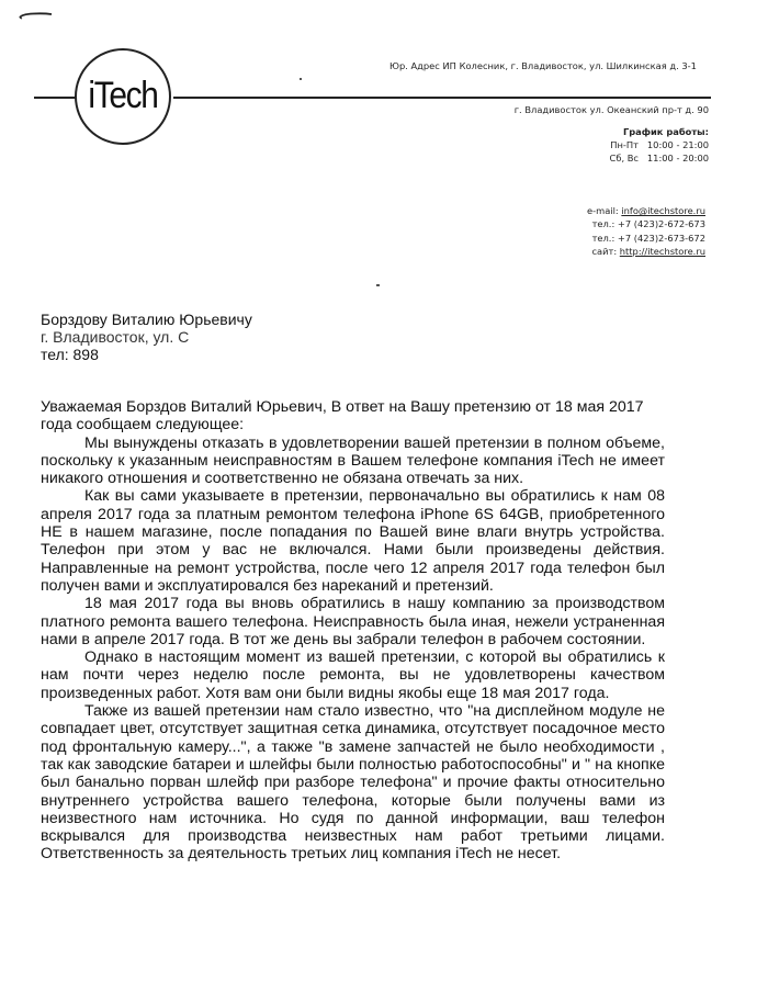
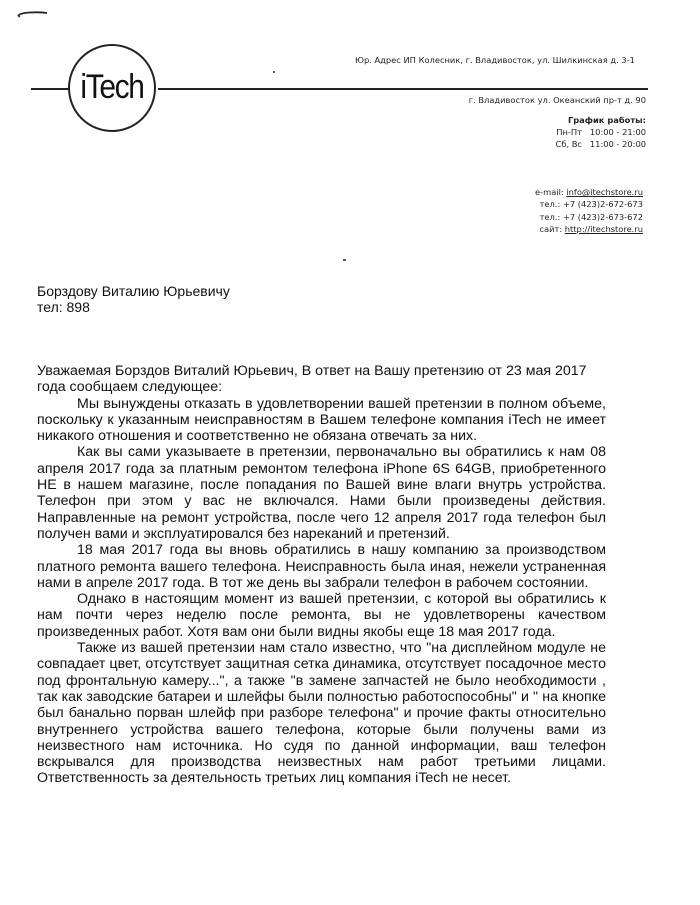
  iTech
  Юр. Адрес ИП Колесник, г. Владивосток, ул. Шилкинская д. 3-1
  г. Владивосток ул. Океанский пр-т д. 90
  График работы:
  Пн-Пт 10:00 - 21:00
  Сб, Вс 11:00 - 20:00
  e-mail: info@itechstore.ru
  тел.: +7 (423)2-672-673
  тел.: +7 (423)2-673-672
  сайт: http://itechstore.ru
  Борздову Виталию Юрьевичу
- г. Владивосток, ул. С
  тел: 898
- Уважаемая Борздов Виталий Юрьевич, В ответ на Вашу претензию от 18 мая 2017 года сообщаем следующее:
+ Уважаемая Борздов Виталий Юрьевич, В ответ на Вашу претензию от 23 мая 2017 года сообщаем следующее:
  Мы вынуждены отказать в удовлетворении вашей претензии в полном объеме, поскольку к указанным неисправностям в Вашем телефоне компания iTech не имеет никакого отношения и соответственно не обязана отвечать за них.
  Как вы сами указываете в претензии, первоначально вы обратились к нам 08 апреля 2017 года за платным ремонтом телефона iPhone 6S 64GB, приобретенного НЕ в нашем магазине, после попадания по Вашей вине влаги внутрь устройства. Телефон при этом у вас не включался. Нами были произведены действия. Направленные на ремонт устройства, после чего 12 апреля 2017 года телефон был получен вами и эксплуатировался без нареканий и претензий.
  18 мая 2017 года вы вновь обратились в нашу компанию за производством платного ремонта вашего телефона. Неисправность была иная, нежели устраненная нами в апреле 2017 года. В тот же день вы забрали телефон в рабочем состоянии.
  Однако в настоящим момент из вашей претензии, с которой вы обратились к нам почти через неделю после ремонта, вы не удовлетворены качеством произведенных работ. Хотя вам они были видны якобы еще 18 мая 2017 года.
  Также из вашей претензии нам стало известно, что "на дисплейном модуле не совпадает цвет, отсутствует защитная сетка динамика, отсутствует посадочное место под фронтальную камеру...", а также "в замене запчастей не было необходимости , так как заводские батареи и шлейфы были полностью работоспособны" и " на кнопке был банально порван шлейф при разборе телефона" и прочие факты относительно внутреннего устройства вашего телефона, которые были получены вами из неизвестного нам источника. Но судя по данной информации, ваш телефон вскрывался для производства неизвестных нам работ третьими лицами. Ответственность за деятельность третьих лиц компания iTech не несет.
